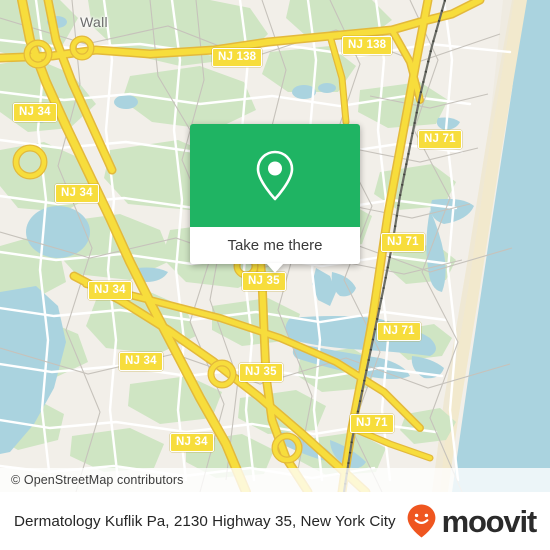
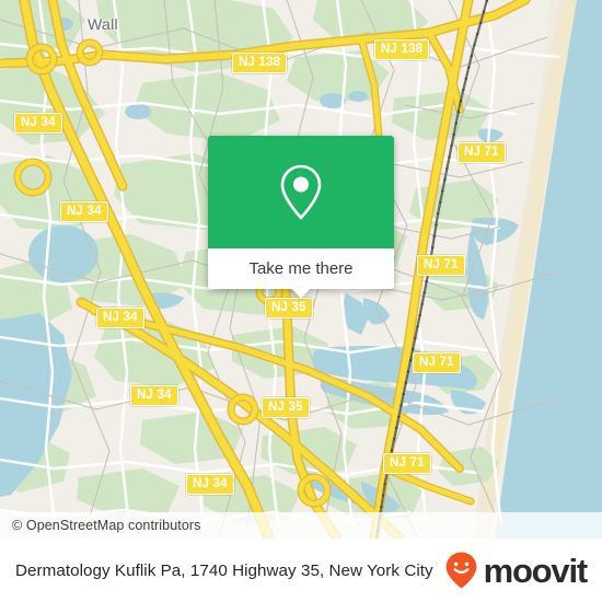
  Wall
  NJ 138
  NJ 138
  NJ 34
  NJ 34
  NJ 34
  NJ 34
  NJ 34
  NJ 35
  NJ 35
  NJ 71
  NJ 71
  NJ 71
  NJ 71
  © OpenStreetMap contributors
  Take me there
- Dermatology Kuflik Pa, 2130 Highway 35, New York City
+ Dermatology Kuflik Pa, 1740 Highway 35, New York City
  moovit
